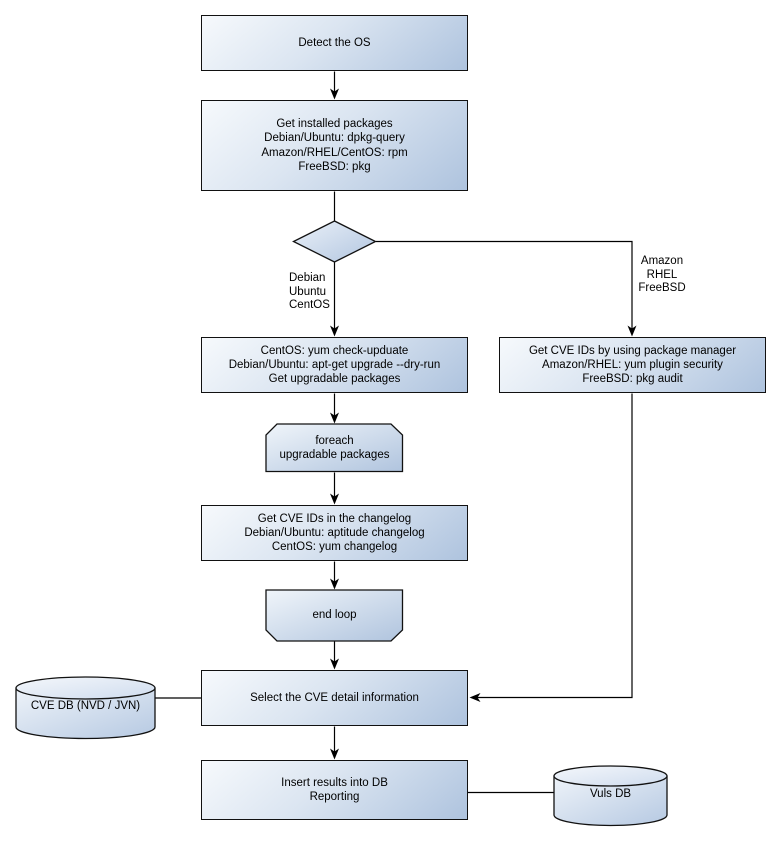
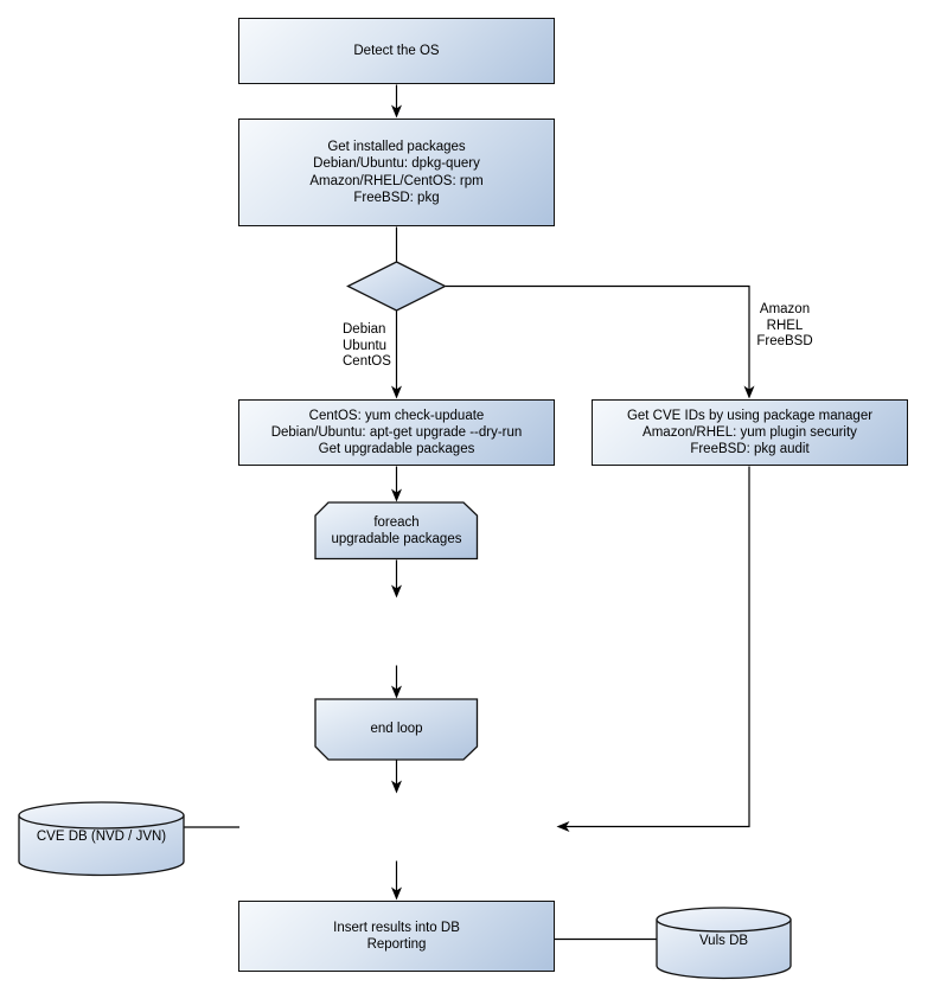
  Detect the OS
  Get installed packages
  Debian/Ubuntu: dpkg-query
  Amazon/RHEL/CentOS: rpm
  FreeBSD: pkg
  CentOS: yum check-upduate
  Debian/Ubuntu: apt-get upgrade --dry-run
  Get upgradable packages
  Get CVE IDs by using package manager
  Amazon/RHEL: yum plugin security
  FreeBSD: pkg audit
- Get CVE IDs in the changelog
- Debian/Ubuntu: aptitude changelog
- CentOS: yum changelog
- Select the CVE detail information
  Insert results into DB
  Reporting
  foreach
  upgradable packages
  end loop
  CVE DB (NVD / JVN)
  Vuls DB
  Debian
  Ubuntu
  CentOS
  Amazon
  RHEL
  FreeBSD
